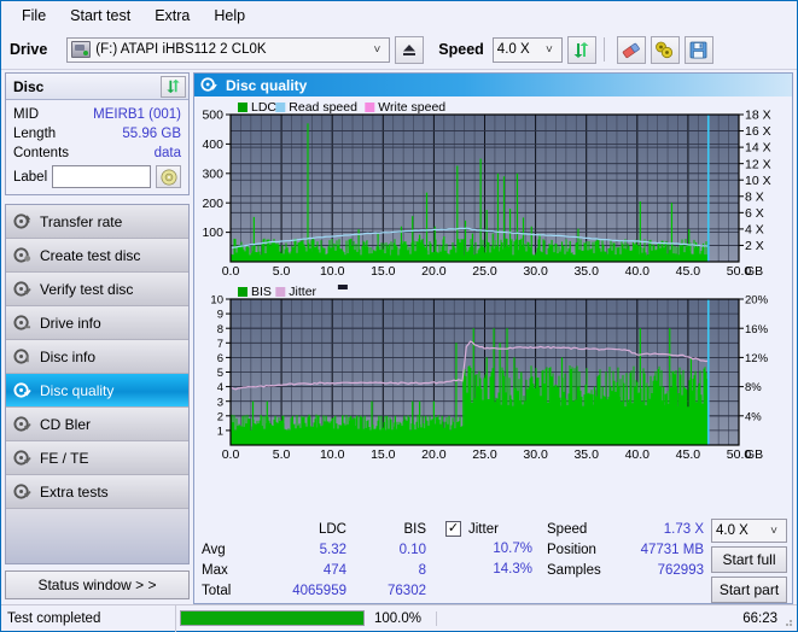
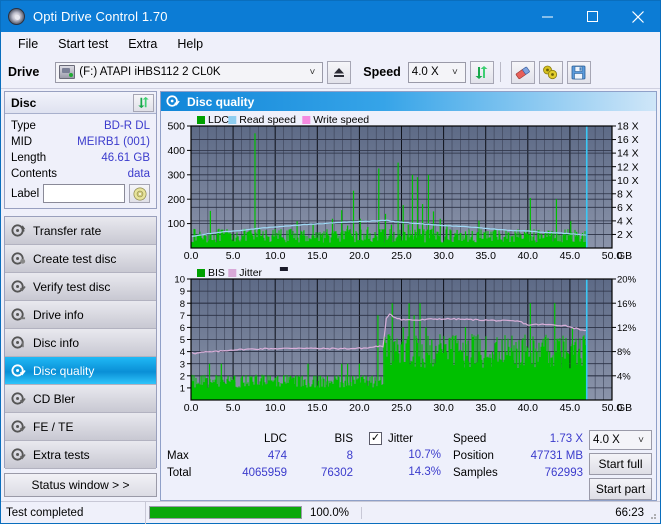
+ Opti Drive Control 1.70
  File
  Start test
  Extra
  Help
  Drive
  (F:) ATAPI iHBS112 2 CL0K
  ˅
  Speed
  4.0 X
  ˅
  Disc
+ Type
+ BD-R DL
  MID
  MEIRB1 (001)
  Length
- 55.96 GB
+ 46.61 GB
  Contents
  data
  Label
  Transfer rate
  Create test disc
  Verify test disc
  Drive info
  Disc info
  Disc quality
  CD Bler
  FE / TE
  Extra tests
  Status window > >
  Disc quality
  100
  200
  300
  400
  500
  2 X
  4 X
  6 X
  8 X
  10 X
  12 X
  14 X
  16 X
  18 X
  0.0
  5.0
  10.0
  15.0
  20.0
  25.0
  30.0
  35.0
  40.0
  45.0
  50.0
  GB
  LDC
  Read speed
  Write speed
  1
  2
  3
  4
  5
  6
  7
  8
  9
  10
  4%
  8%
  12%
  16%
  20%
  0.0
  5.0
  10.0
  15.0
  20.0
  25.0
  30.0
  35.0
  40.0
  45.0
  50.0
  GB
  BIS
  Jitter
  LDC
  BIS
- Avg
- 5.32
- 0.10
  Max
  474
  8
  Total
  4065959
  76302
  ✓
  Jitter
  10.7%
  14.3%
  Speed
  1.73 X
  Position
  47731 MB
  Samples
  762993
  4.0 X
  ˅
  Start full
  Start part
  Test completed
  100.0%
  66:23
